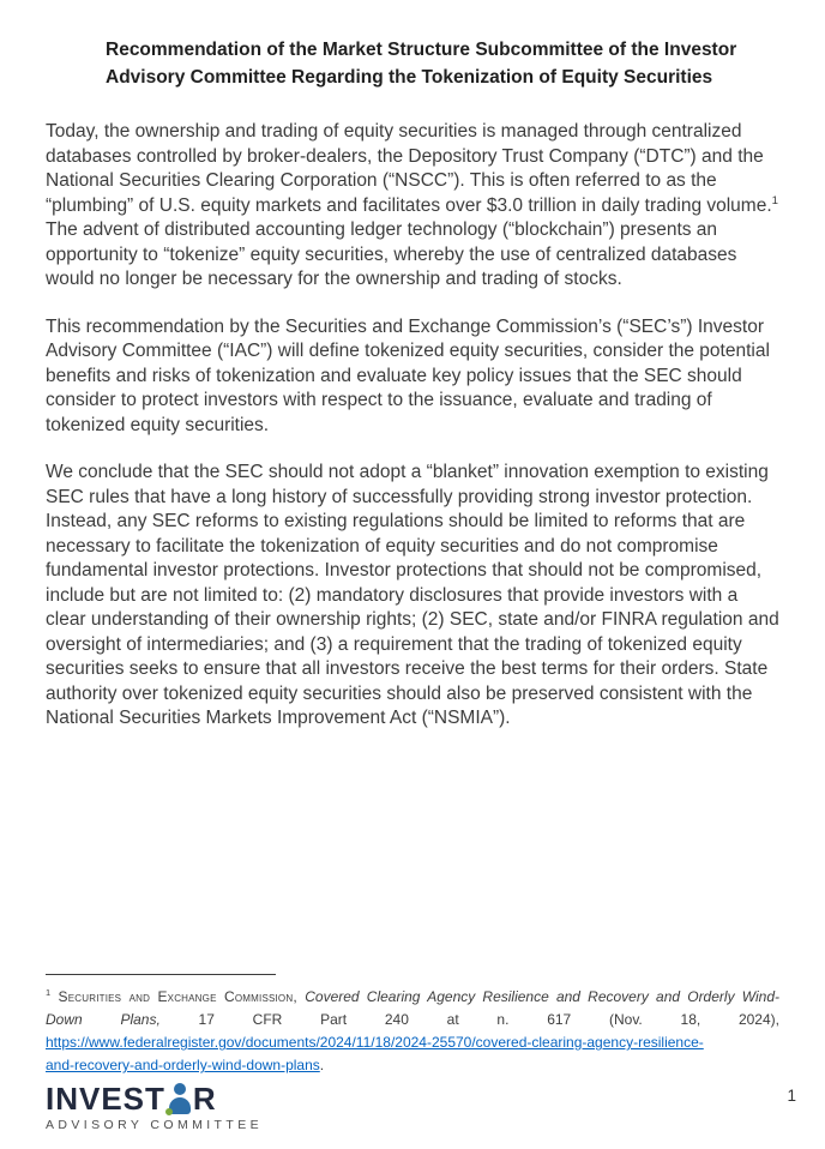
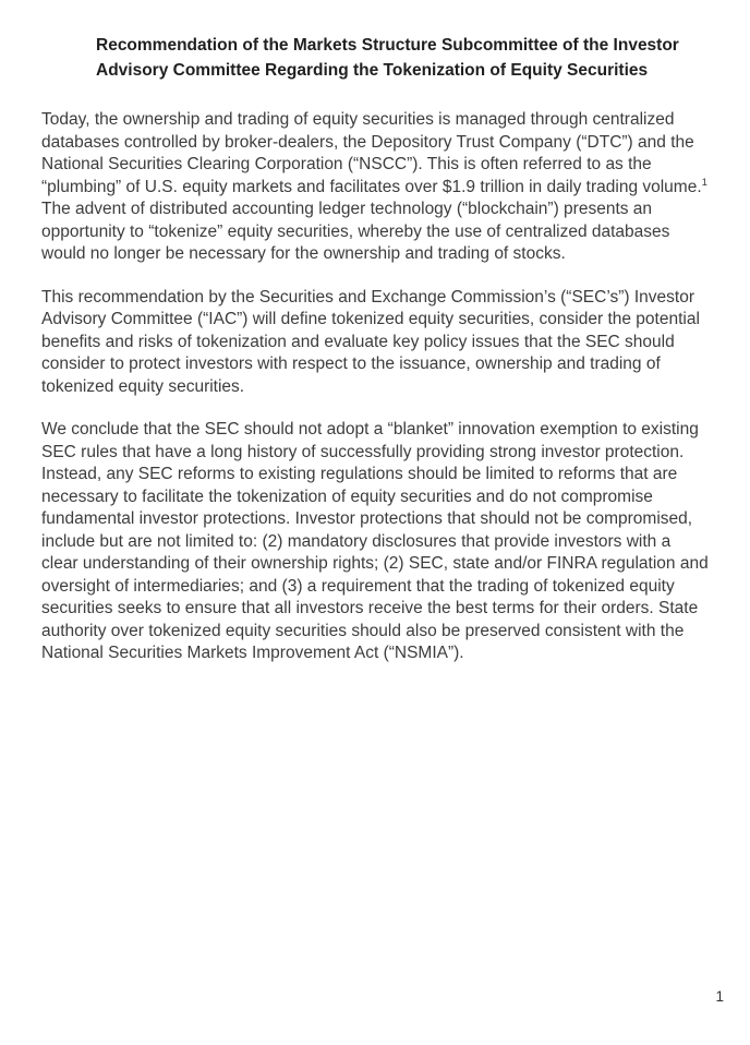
- Recommendation of the Market Structure Subcommittee of the Investor
+ Recommendation of the Markets Structure Subcommittee of the Investor
  Advisory Committee Regarding the Tokenization of Equity Securities
- Today, the ownership and trading of equity securities is managed through centralized databases controlled by broker-dealers, the Depository Trust Company (“DTC”) and the National Securities Clearing Corporation (“NSCC”). This is often referred to as the “plumbing” of U.S. equity markets and facilitates over $3.0 trillion in daily trading volume.1 The advent of distributed accounting ledger technology (“blockchain”) presents an opportunity to “tokenize” equity securities, whereby the use of centralized databases would no longer be necessary for the ownership and trading of stocks.
+ Today, the ownership and trading of equity securities is managed through centralized databases controlled by broker-dealers, the Depository Trust Company (“DTC”) and the National Securities Clearing Corporation (“NSCC”). This is often referred to as the “plumbing” of U.S. equity markets and facilitates over $1.9 trillion in daily trading volume.1 The advent of distributed accounting ledger technology (“blockchain”) presents an opportunity to “tokenize” equity securities, whereby the use of centralized databases would no longer be necessary for the ownership and trading of stocks.
- This recommendation by the Securities and Exchange Commission’s (“SEC’s”) Investor Advisory Committee (“IAC”) will define tokenized equity securities, consider the potential benefits and risks of tokenization and evaluate key policy issues that the SEC should consider to protect investors with respect to the issuance, evaluate and trading of tokenized equity securities.
+ This recommendation by the Securities and Exchange Commission’s (“SEC’s”) Investor Advisory Committee (“IAC”) will define tokenized equity securities, consider the potential benefits and risks of tokenization and evaluate key policy issues that the SEC should consider to protect investors with respect to the issuance, ownership and trading of tokenized equity securities.
  We conclude that the SEC should not adopt a “blanket” innovation exemption to existing SEC rules that have a long history of successfully providing strong investor protection. Instead, any SEC reforms to existing regulations should be limited to reforms that are necessary to facilitate the tokenization of equity securities and do not compromise fundamental investor protections. Investor protections that should not be compromised, include but are not limited to: (2) mandatory disclosures that provide investors with a clear understanding of their ownership rights; (2) SEC, state and/or FINRA regulation and oversight of intermediaries; and (3) a requirement that the trading of tokenized equity securities seeks to ensure that all investors receive the best terms for their orders. State authority over tokenized equity securities should also be preserved consistent with the National Securities Markets Improvement Act (“NSMIA”).
- 1 Securities and Exchange Commission, Covered Clearing Agency Resilience and Recovery and Orderly Wind-
- Down Plans, 17 CFR Part 240 at n. 617 (Nov. 18, 2024),
- https://www.federalregister.gov/documents/2024/11/18/2024-25570/covered-clearing-agency-resilience-
- and-recovery-and-orderly-wind-down-plans.
- INVEST
- R
- ADVISORY COMMITTEE
  1
